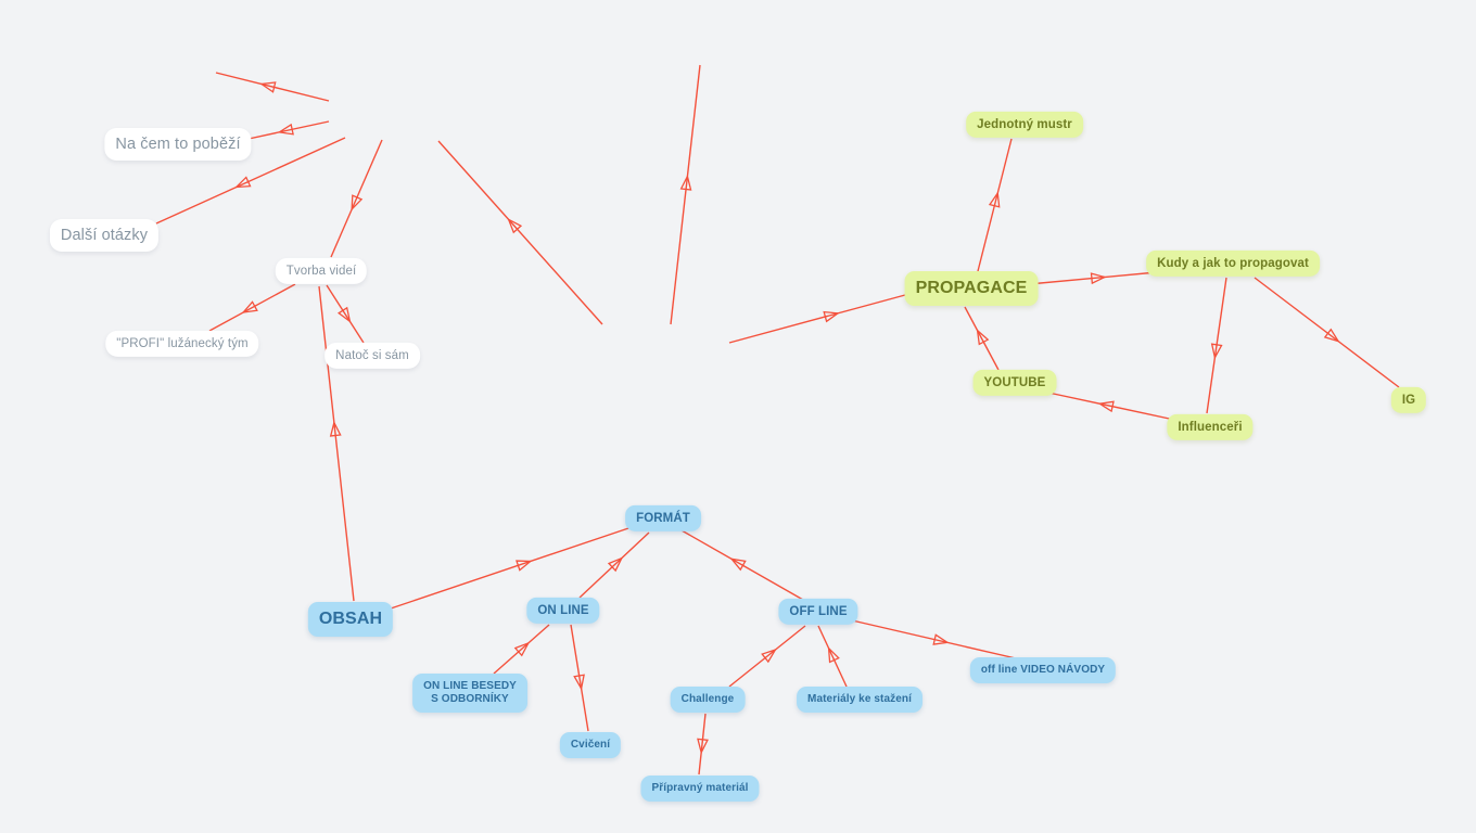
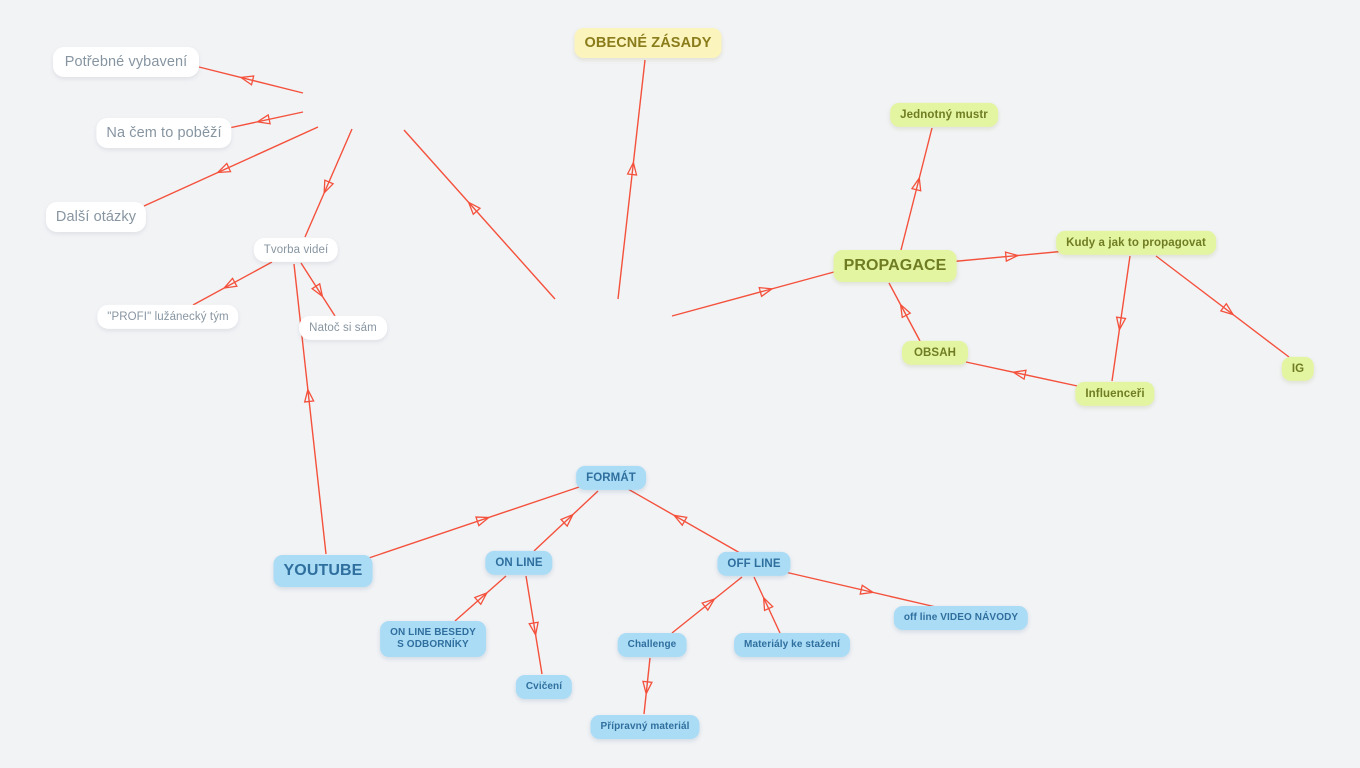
+ Potřebné vybavení
  Na čem to poběží
  Další otázky
+ OBECNÉ ZÁSADY
  Tvorba videí
  "PROFI" lužánecký tým
  Natoč si sám
  PROPAGACE
  Jednotný mustr
  Kudy a jak to propagovat
- YOUTUBE
+ OBSAH
  Influenceři
  IG
  FORMÁT
- OBSAH
+ YOUTUBE
  ON LINE
  OFF LINE
  ON LINE BESEDY
  S ODBORNÍKY
  Cvičení
  Challenge
  Přípravný materiál
  Materiály ke stažení
  off line VIDEO NÁVODY
